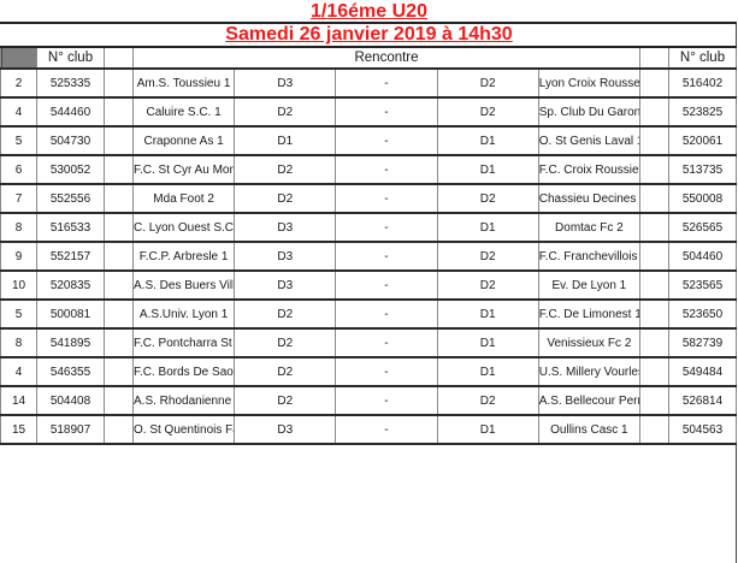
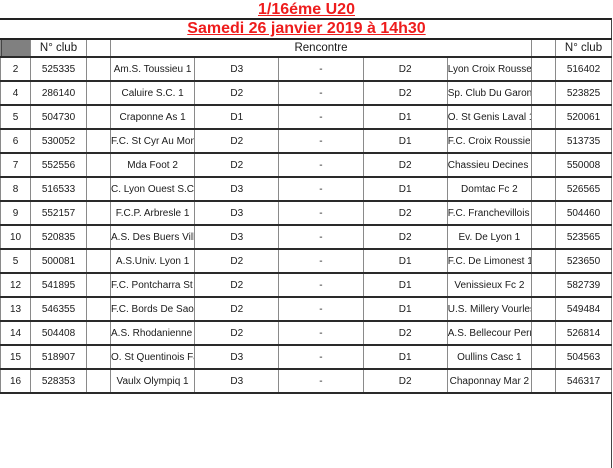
  1/16éme U20
  Samedi 26 janvier 2019 à 14h30
  	N° club		Rencontre		N° club
  2	525335		Am.S. Toussieu 1	D3	-	D2	Lyon Croix Rousse		516402
- 4	544460		Caluire S.C. 1	D2	-	D2	Sp. Club Du Garon		523825
+ 4	286140		Caluire S.C. 1	D2	-	D2	Sp. Club Du Garon		523825
  5	504730		Craponne As 1	D1	-	D1	O. St Genis Laval		520061
  6	530052		F.C. St Cyr Au Mon	D2	-	D1	F.C. Croix Roussie		513735
  7	552556		Mda Foot 2	D2	-	D2	Chassieu Decines		550008
  8	516533		C. Lyon Ouest S.C	D3	-	D1	Domtac Fc 2		526565
  9	552157		F.C.P. Arbresle 1	D3	-	D2	F.C. Franchevillois		504460
  10	520835		A.S. Des Buers Vill	D3	-	D2	Ev. De Lyon 1		523565
  5	500081		A.S.Univ. Lyon 1	D2	-	D1	F.C. De Limonest 1		523650
- 8	541895		F.C. Pontcharra St	D2	-	D1	Venissieux Fc 2		582739
+ 12	541895		F.C. Pontcharra St	D2	-	D1	Venissieux Fc 2		582739
- 4	546355		F.C. Bords De Sao	D2	-	D1	U.S. Millery Vourle		549484
+ 13	546355		F.C. Bords De Sao	D2	-	D1	U.S. Millery Vourle		549484
  14	504408		A.S. Rhodanienne	D2	-	D2	A.S. Bellecour Perr		526814
  15	518907		O. St Quentinois F	D3	-	D1	Oullins Casc 1		504563
+ 16	528353		Vaulx Olympiq 1	D3	-	D2	Chaponnay Mar 2		546317
